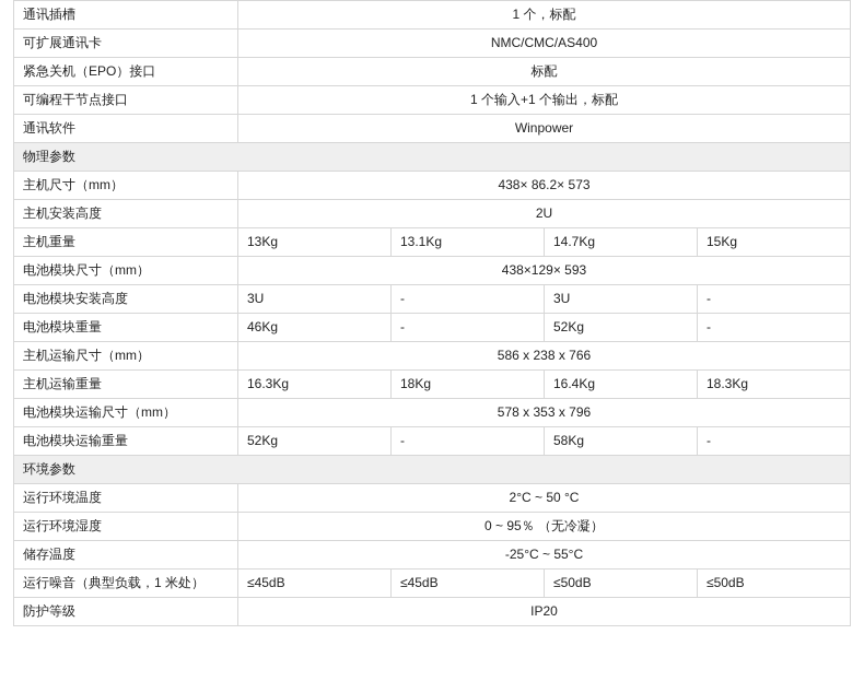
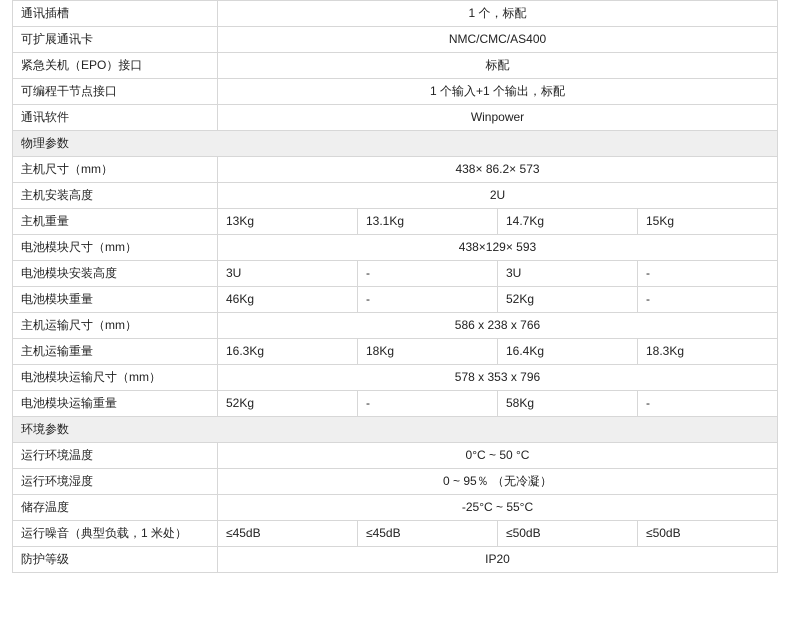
  通讯插槽	1 个，标配
  可扩展通讯卡	NMC/CMC/AS400
  紧急关机（EPO）接口	标配
  可编程干节点接口	1 个输入+1 个输出，标配
  通讯软件	Winpower
  物理参数
  主机尺寸（mm）	438× 86.2× 573
  主机安装高度	2U
  主机重量	13Kg	13.1Kg	14.7Kg	15Kg
  电池模块尺寸（mm）	438×129× 593
  电池模块安装高度	3U	-	3U	-
  电池模块重量	46Kg	-	52Kg	-
  主机运输尺寸（mm）	586 x 238 x 766
  主机运输重量	16.3Kg	18Kg	16.4Kg	18.3Kg
  电池模块运输尺寸（mm）	578 x 353 x 796
  电池模块运输重量	52Kg	-	58Kg	-
  环境参数
- 运行环境温度	2°C ~ 50 °C
+ 运行环境温度	0°C ~ 50 °C
  运行环境湿度	0 ~ 95％ （无冷凝）
  储存温度	-25°C ~ 55°C
  运行噪音（典型负载，1 米处）	≤45dB	≤45dB	≤50dB	≤50dB
  防护等级	IP20
